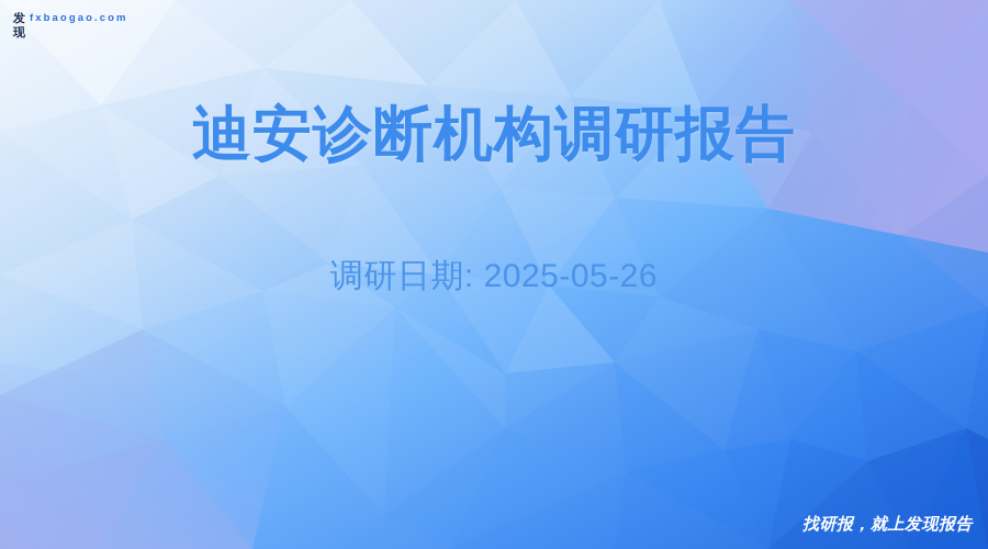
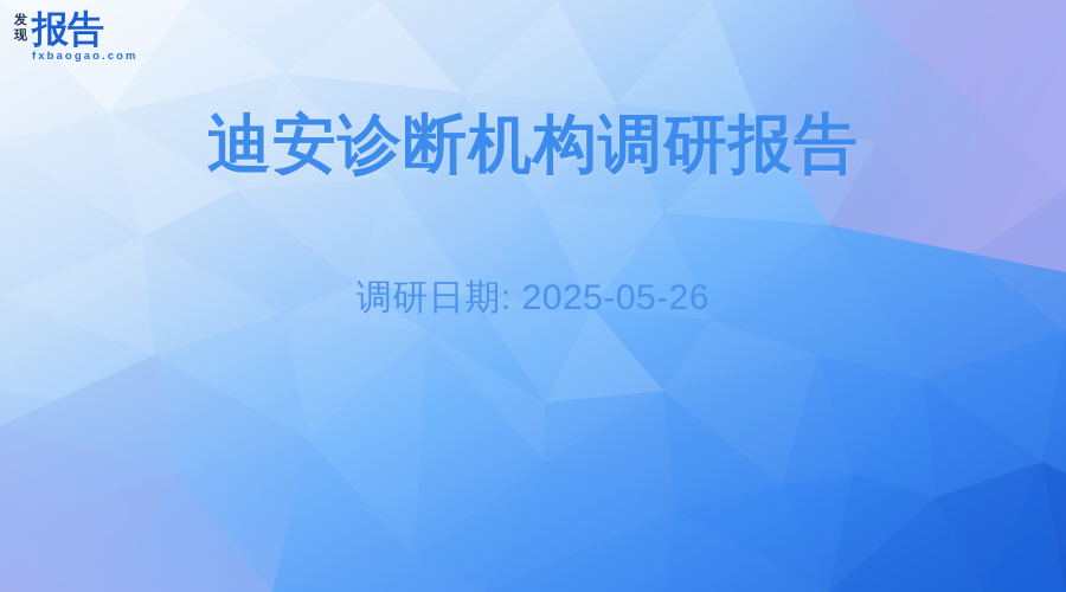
  发
  现
+ 报告
  fxbaogao.com
  迪安诊断机构调研报告
  调研日期: 2025-05-26
- 找研报，就上发现报告
